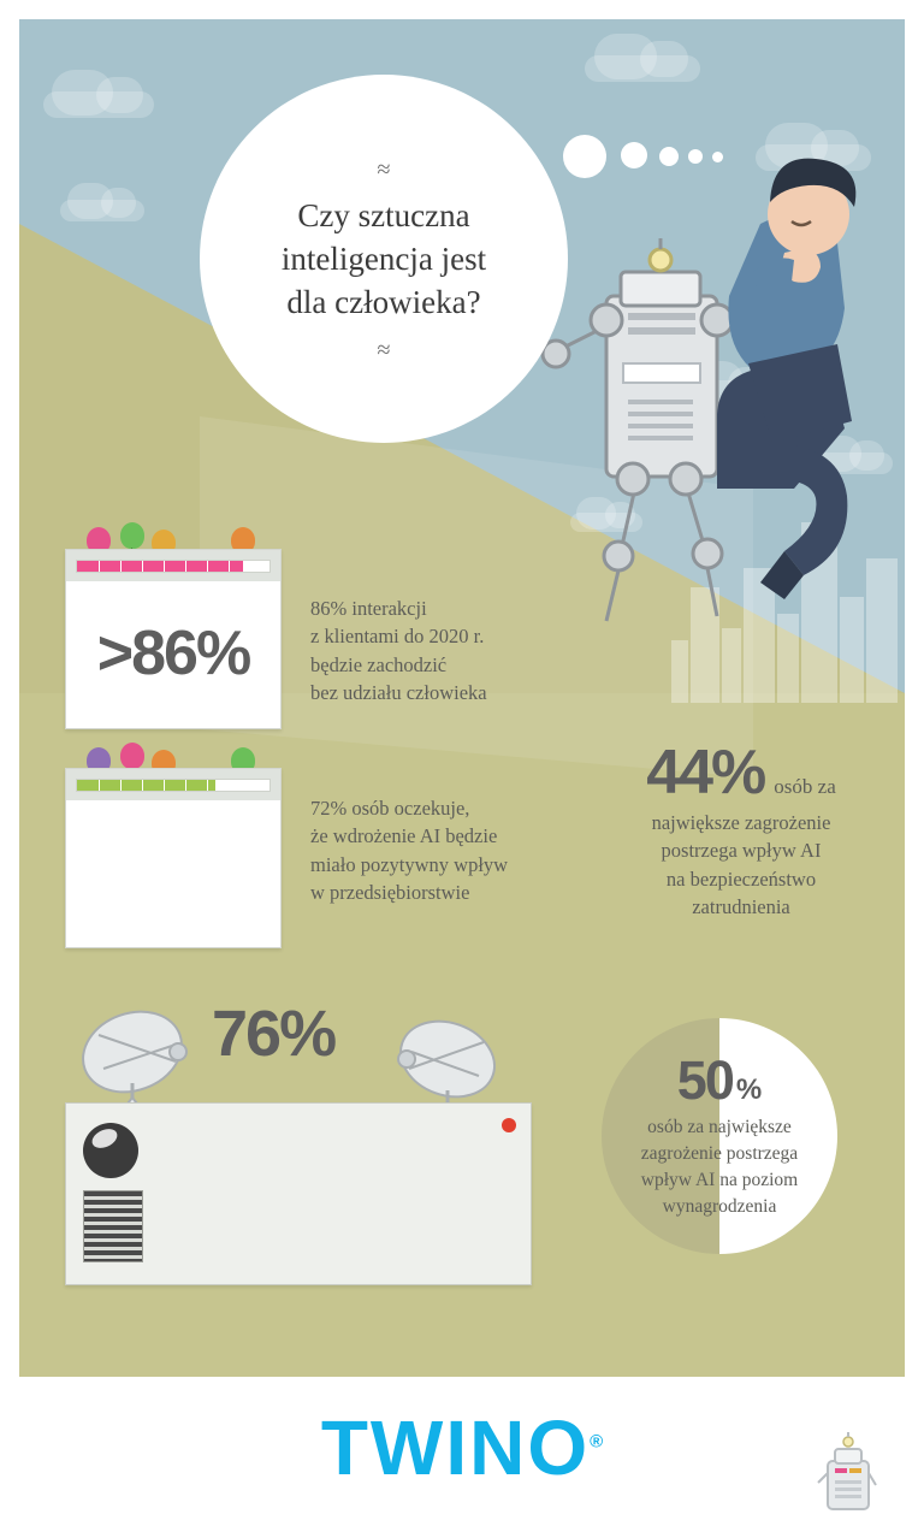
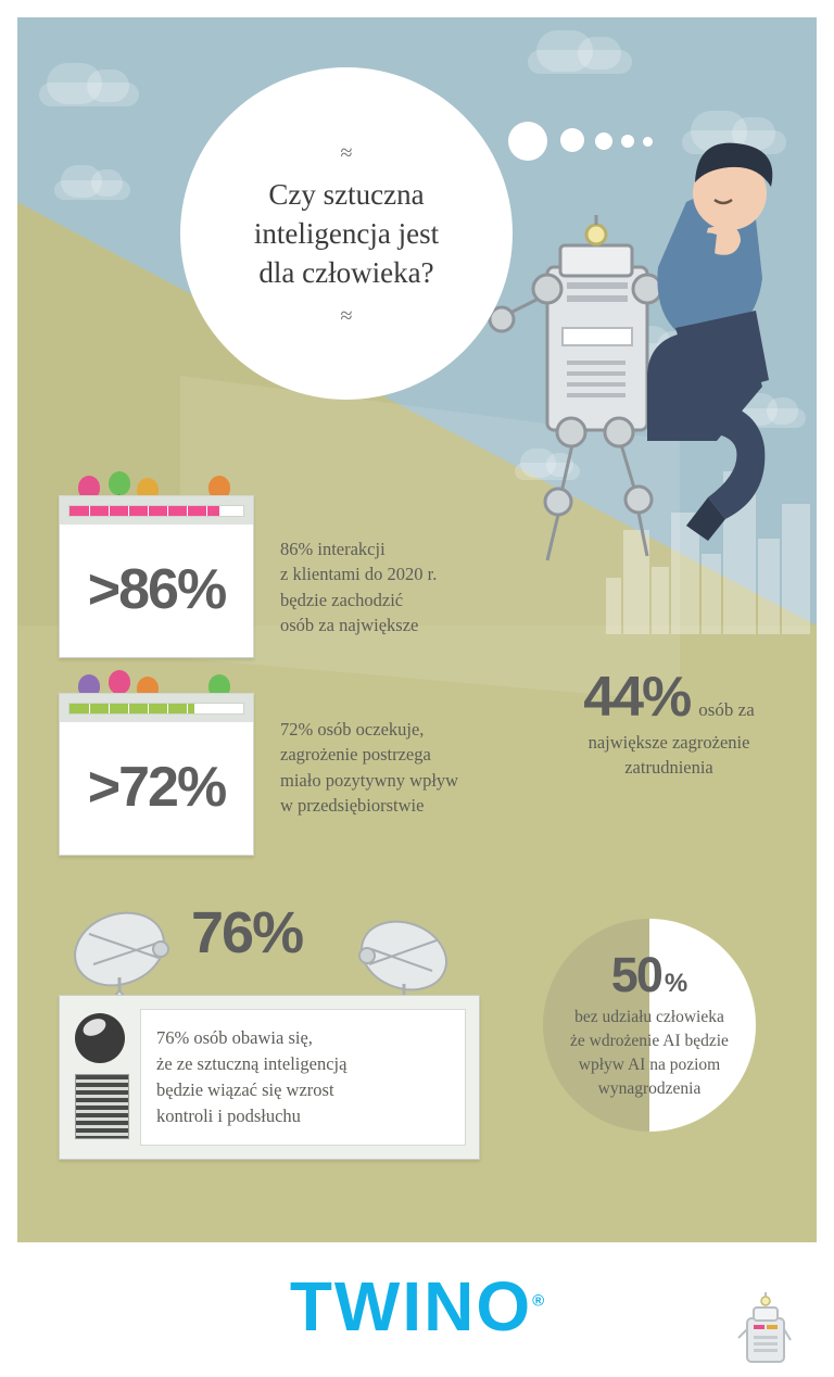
  ≈
  Czy sztuczna
  inteligencja jest
  dla człowieka?
  ≈
  >86%
  86% interakcji
  z klientami do 2020 r.
  będzie zachodzić
- bez udziału człowieka
+ osób za największe
+ >72%
  72% osób oczekuje,
- że wdrożenie AI będzie
+ zagrożenie postrzega
  miało pozytywny wpływ
  w przedsiębiorstwie
  44%
  osób za
  największe zagrożenie
- postrzega wpływ AI
- na bezpieczeństwo
  zatrudnienia
  76%
+ 76% osób obawia się,
+ że ze sztuczną inteligencją
+ będzie wiązać się wzrost
+ kontroli i podsłuchu
  50%
- osób za największe
+ bez udziału człowieka
- zagrożenie postrzega
+ że wdrożenie AI będzie
  wpływ AI na poziom
  wynagrodzenia
  TWINO®
